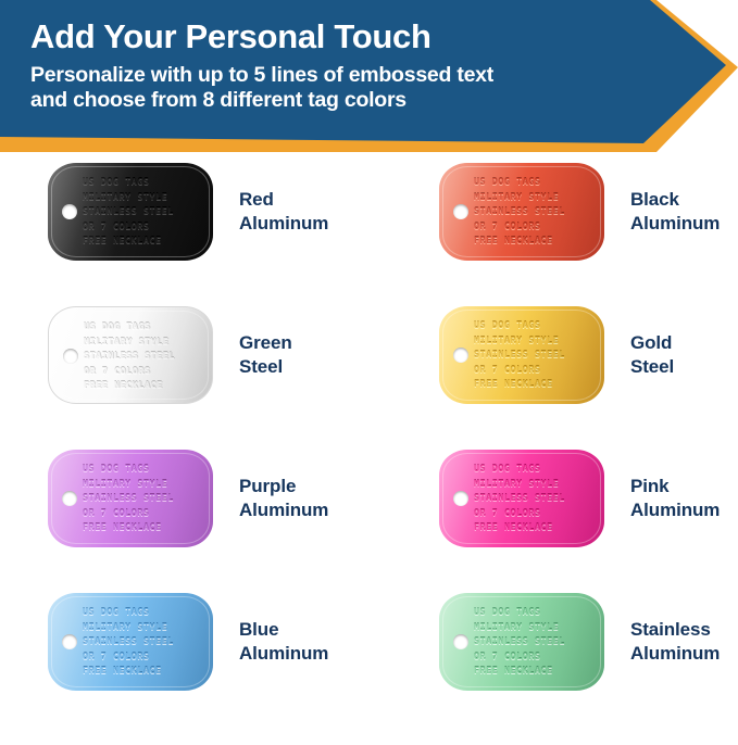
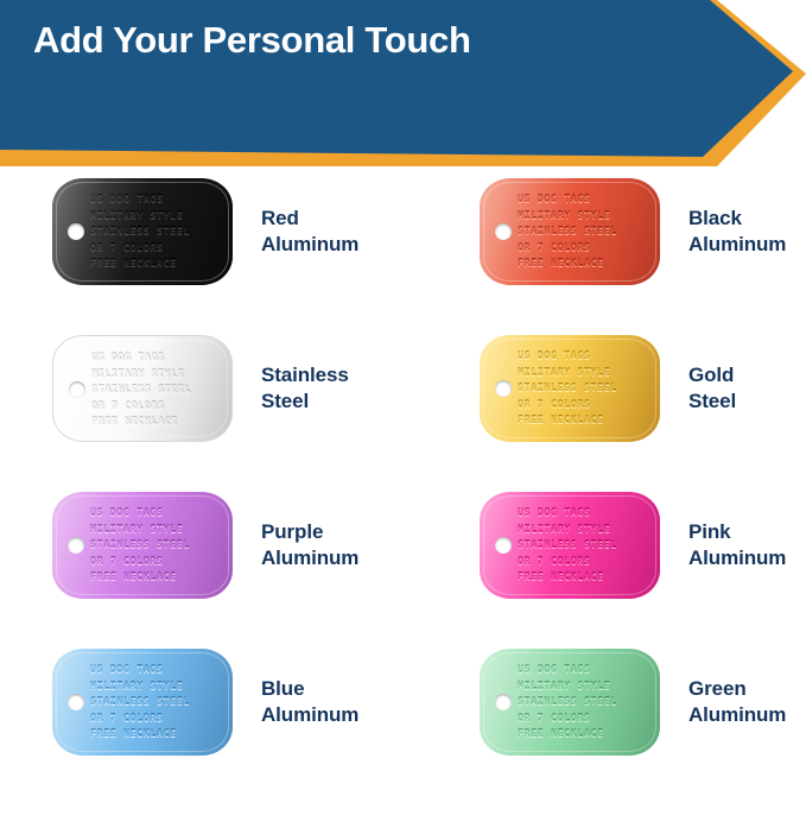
  Add Your Personal Touch
- Personalize with up to 5 lines of embossed text
- and choose from 8 different tag colors
  Red
  Aluminum
  Black
  Aluminum
- Green
+ Stainless
  Steel
  Gold
  Steel
  Purple
  Aluminum
  Pink
  Aluminum
  Blue
  Aluminum
- Stainless
+ Green
  Aluminum
